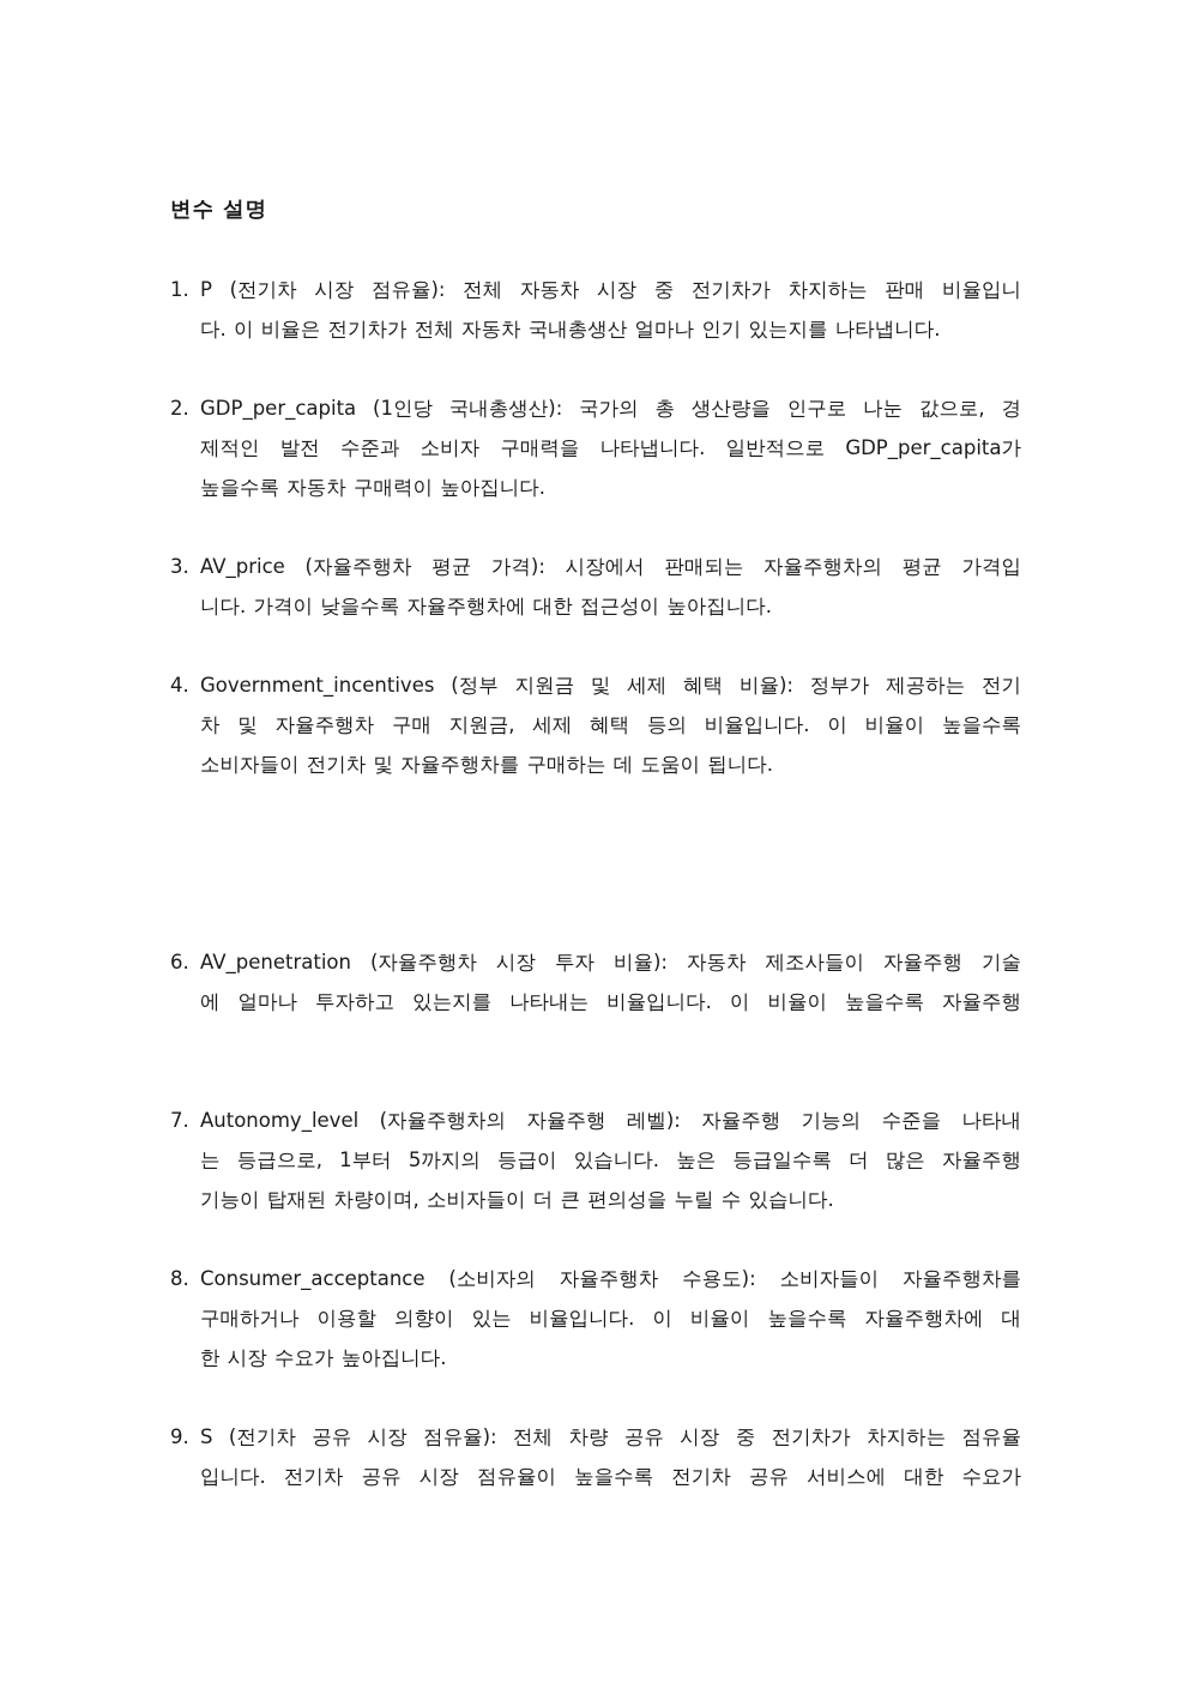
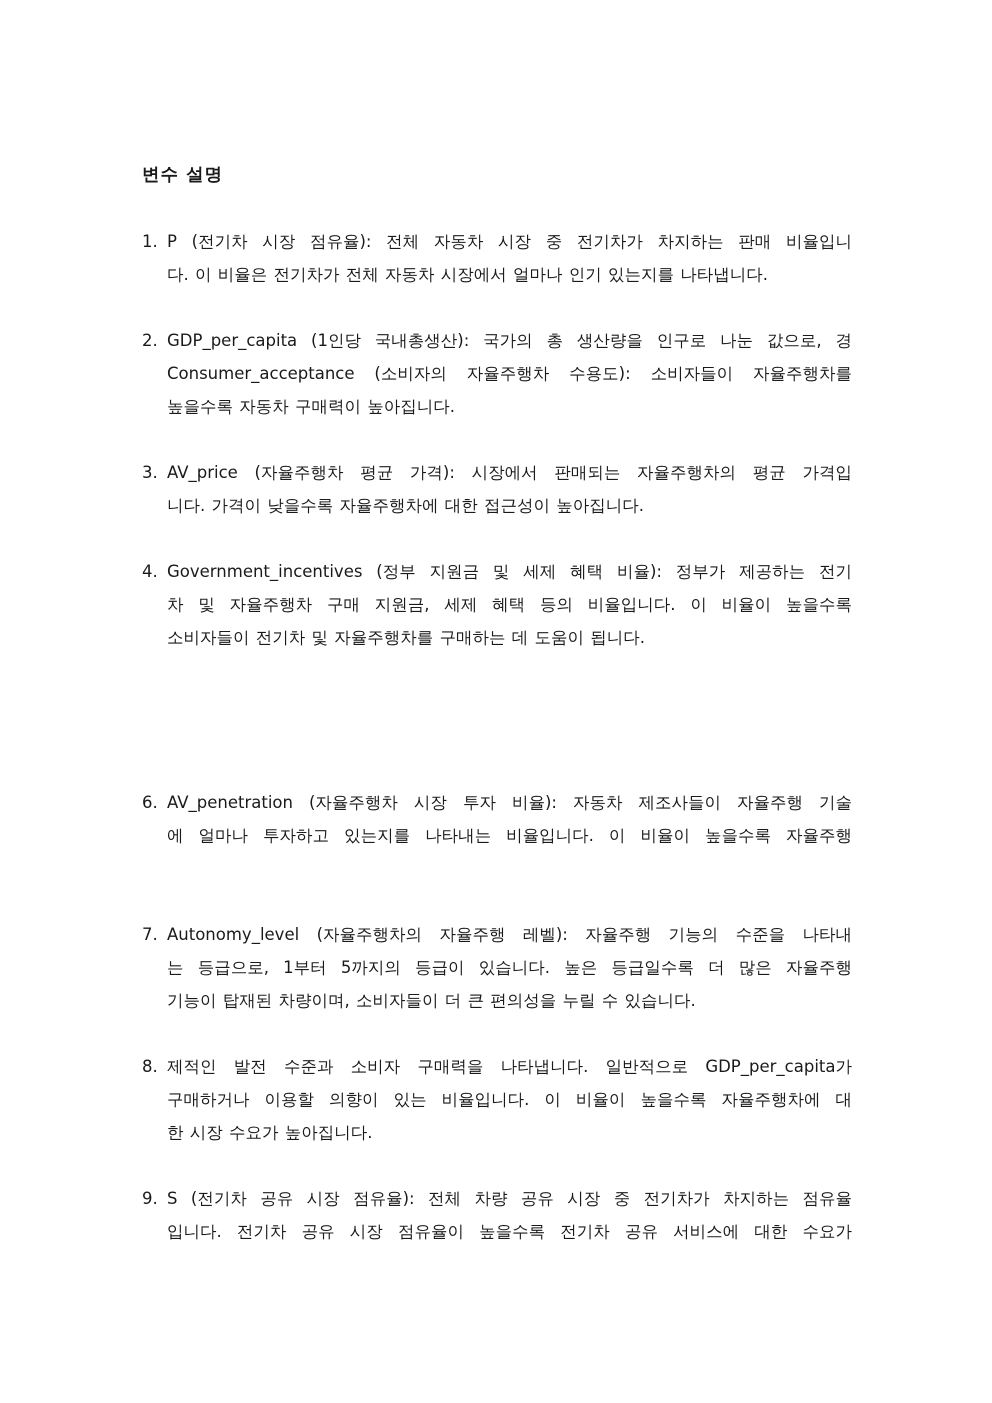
  변수 설명
  1.
  P (전기차 시장 점유율): 전체 자동차 시장 중 전기차가 차지하는 판매 비율입니
- 다. 이 비율은 전기차가 전체 자동차 국내총생산 얼마나 인기 있는지를 나타냅니다.
+ 다. 이 비율은 전기차가 전체 자동차 시장에서 얼마나 인기 있는지를 나타냅니다.
  2.
  GDP_per_capita (1인당 국내총생산): 국가의 총 생산량을 인구로 나눈 값으로, 경
- 제적인 발전 수준과 소비자 구매력을 나타냅니다. 일반적으로 GDP_per_capita가
+ Consumer_acceptance (소비자의 자율주행차 수용도): 소비자들이 자율주행차를
  높을수록 자동차 구매력이 높아집니다.
  3.
  AV_price (자율주행차 평균 가격): 시장에서 판매되는 자율주행차의 평균 가격입
  니다. 가격이 낮을수록 자율주행차에 대한 접근성이 높아집니다.
  4.
  Government_incentives (정부 지원금 및 세제 혜택 비율): 정부가 제공하는 전기
  차 및 자율주행차 구매 지원금, 세제 혜택 등의 비율입니다. 이 비율이 높을수록
  소비자들이 전기차 및 자율주행차를 구매하는 데 도움이 됩니다.
  6.
  AV_penetration (자율주행차 시장 투자 비율): 자동차 제조사들이 자율주행 기술
  에 얼마나 투자하고 있는지를 나타내는 비율입니다. 이 비율이 높을수록 자율주행
  7.
  Autonomy_level (자율주행차의 자율주행 레벨): 자율주행 기능의 수준을 나타내
  는 등급으로, 1부터 5까지의 등급이 있습니다. 높은 등급일수록 더 많은 자율주행
  기능이 탑재된 차량이며, 소비자들이 더 큰 편의성을 누릴 수 있습니다.
  8.
- Consumer_acceptance (소비자의 자율주행차 수용도): 소비자들이 자율주행차를
+ 제적인 발전 수준과 소비자 구매력을 나타냅니다. 일반적으로 GDP_per_capita가
  구매하거나 이용할 의향이 있는 비율입니다. 이 비율이 높을수록 자율주행차에 대
  한 시장 수요가 높아집니다.
  9.
  S (전기차 공유 시장 점유율): 전체 차량 공유 시장 중 전기차가 차지하는 점유율
  입니다. 전기차 공유 시장 점유율이 높을수록 전기차 공유 서비스에 대한 수요가
